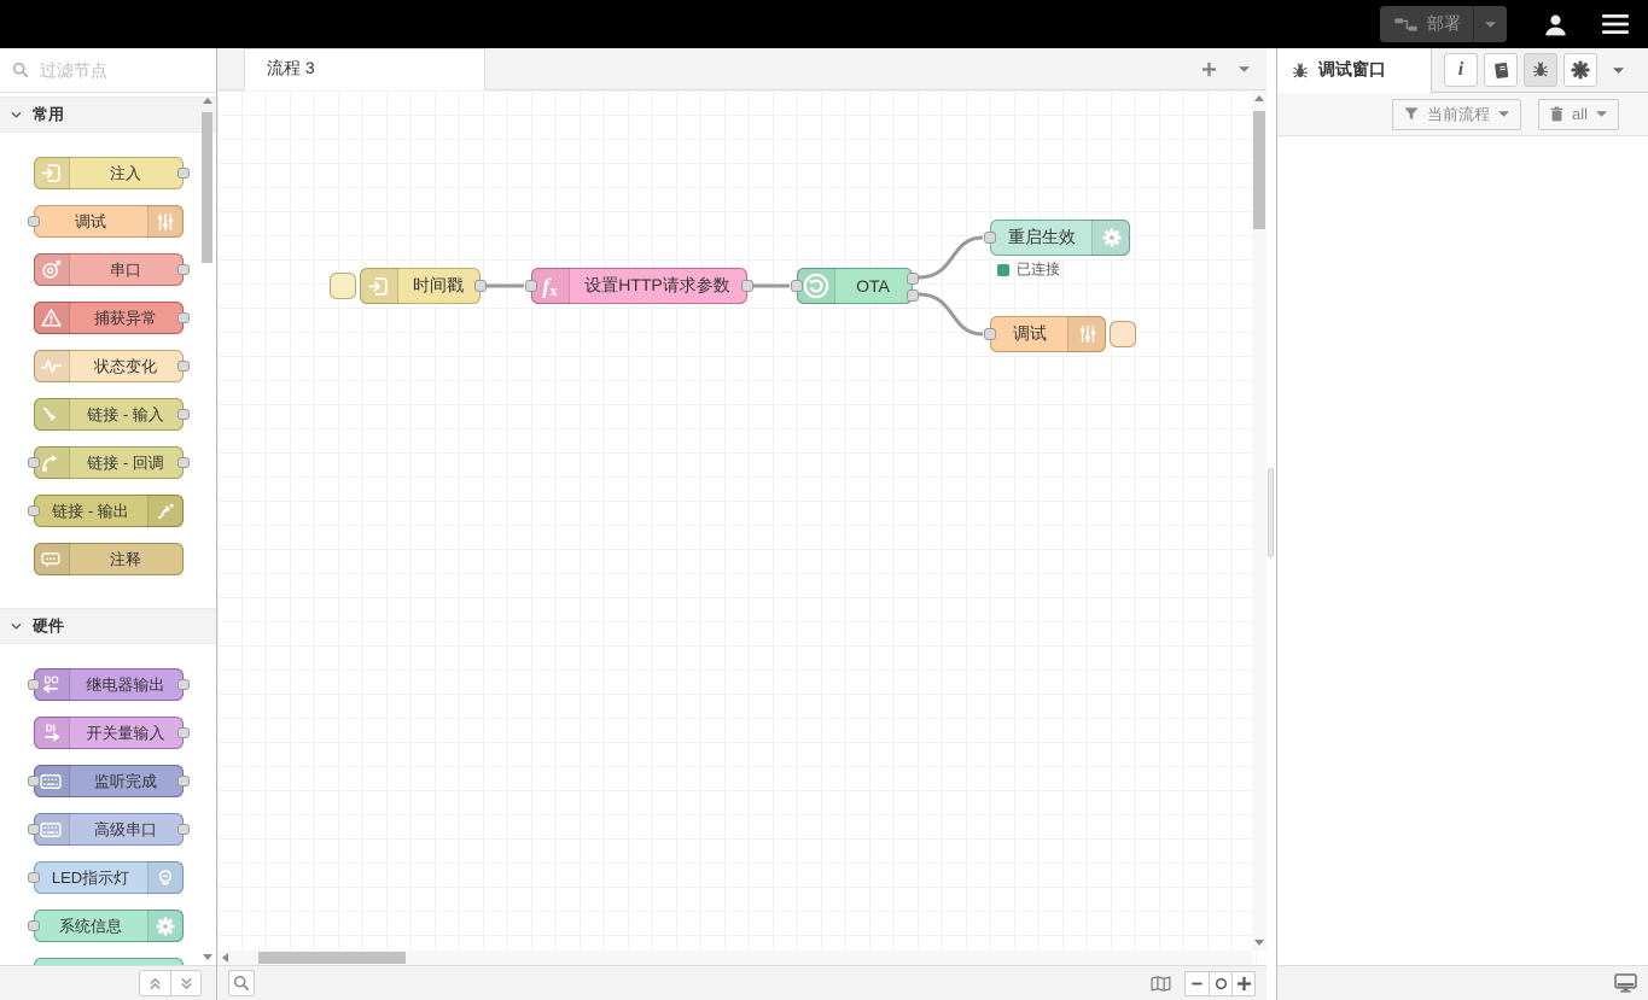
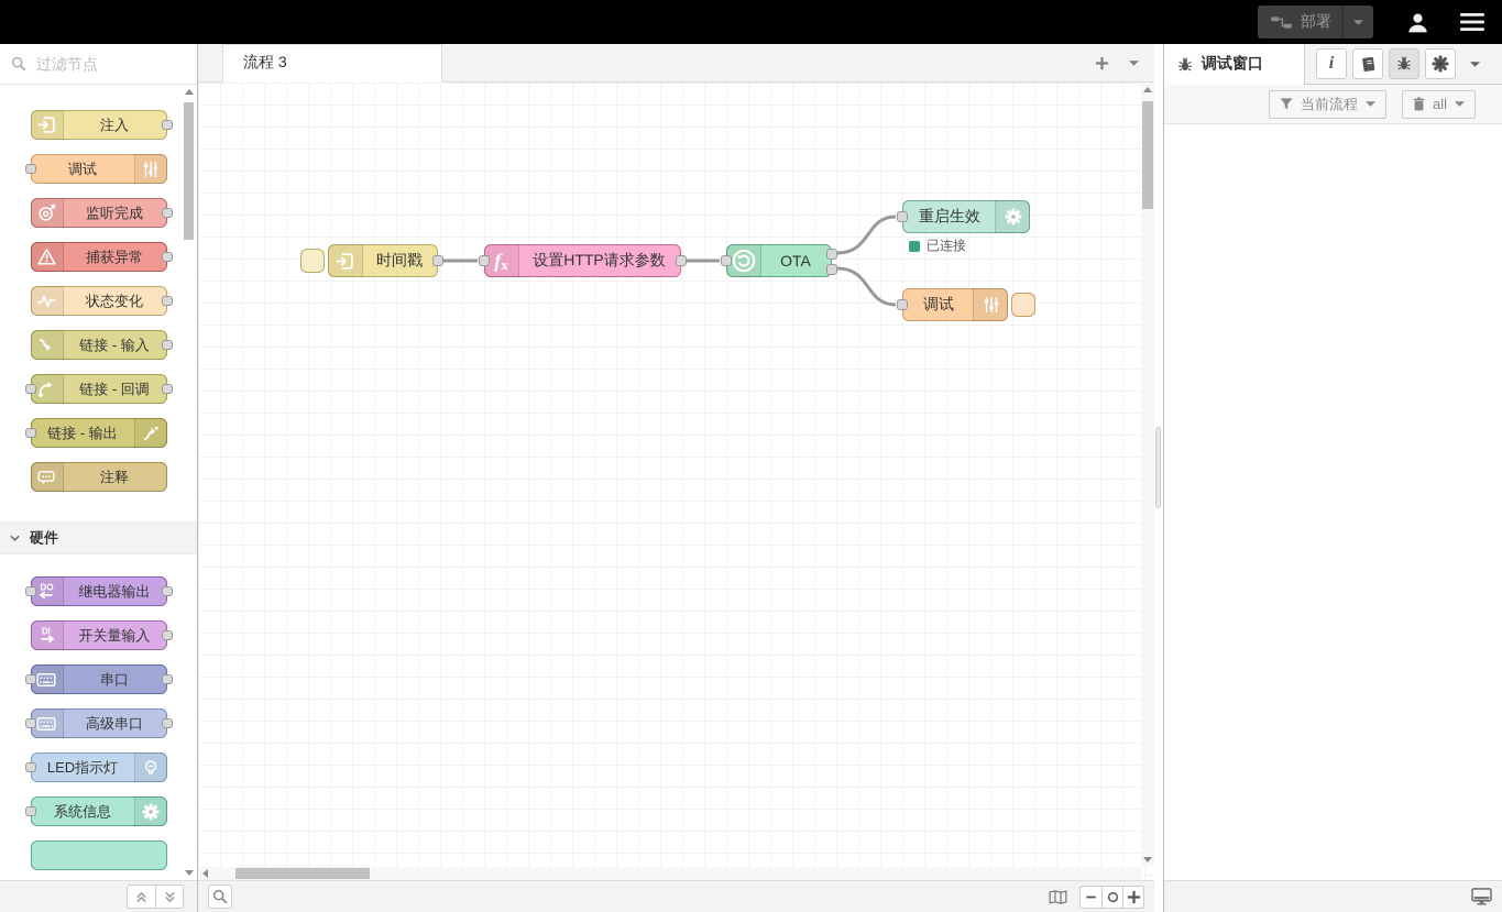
  部署
  过滤节点
- 常用
  注入
  调试
- 串口
+ 监听完成
  捕获异常
  状态变化
  链接 - 输入
  链接 - 回调
  链接 - 输出
  注释
  硬件
  DO
  继电器输出
  DI
  开关量输入
- 监听完成
+ 串口
  高级串口
  LED指示灯
  系统信息
  流程 3
  时间戳
  fx
  设置HTTP请求参数
  OTA
  重启生效
  已连接
  调试
  调试窗口
  i
  当前流程
  all
